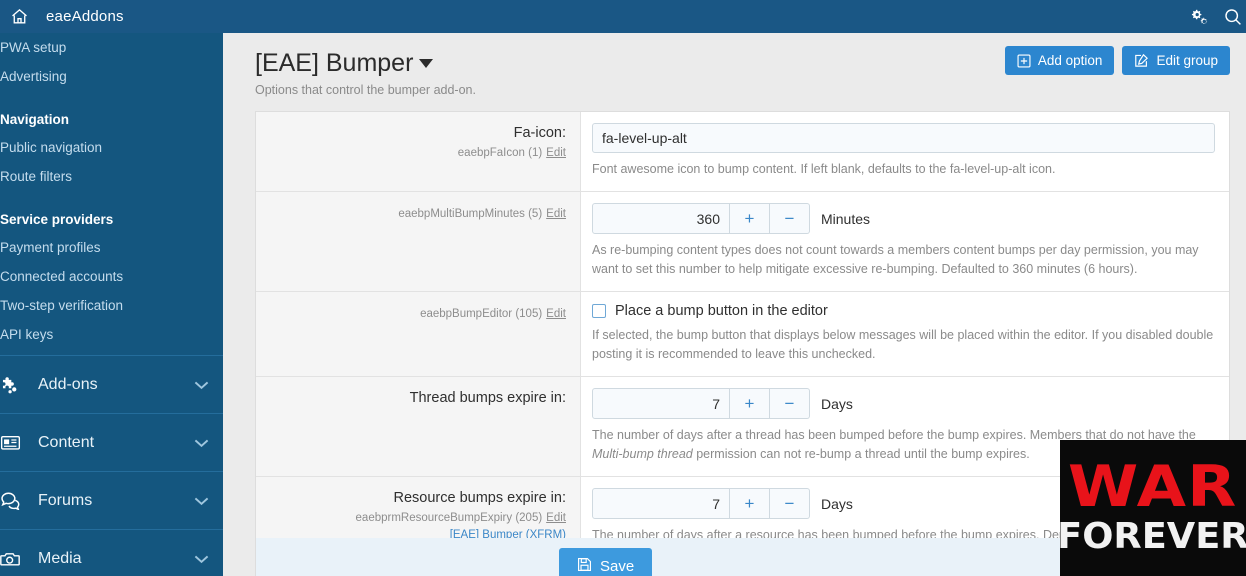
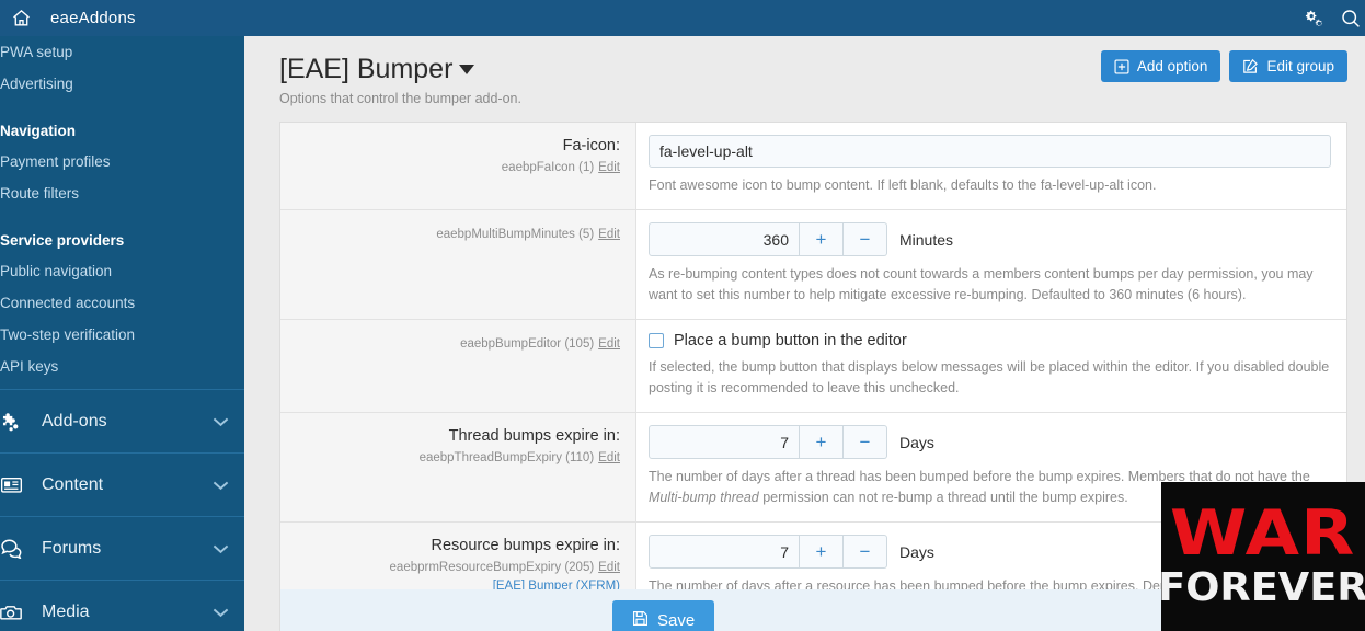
  eaeAddons
  PWA setup
  Advertising
  Navigation
- Public navigation
+ Payment profiles
  Route filters
  Service providers
- Payment profiles
+ Public navigation
  Connected accounts
  Two-step verification
  API keys
  Add-ons
  Content
  Forums
  Media
  [EAE] Bumper
  Options that control the bumper add-on.
  Add option
  Edit group
  Fa-icon:
  eaebpFaIcon (1) Edit
  fa-level-up-alt
  Font awesome icon to bump content. If left blank, defaults to the fa-level-up-alt icon.
  eaebpMultiBumpMinutes (5) Edit
  360
  +
  −
  Minutes
  As re-bumping content types does not count towards a members content bumps per day permission, you may want to set this number to help mitigate excessive re-bumping. Defaulted to 360 minutes (6 hours).
  eaebpBumpEditor (105) Edit
  Place a bump button in the editor
  If selected, the bump button that displays below messages will be placed within the editor. If you disabled double posting it is recommended to leave this unchecked.
  Thread bumps expire in:
+ eaebpThreadBumpExpiry (110) Edit
  7
  +
  −
  Days
  The number of days after a thread has been bumped before the bump expires. Members that do not have the Multi-bump thread permission can not re-bump a thread until the bump expires.
  Resource bumps expire in:
  eaebprmResourceBumpExpiry (205) Edit
  [EAE] Bumper (XFRM)
  7
  +
  −
  Days
  Save
  WAR
  FOREVER
